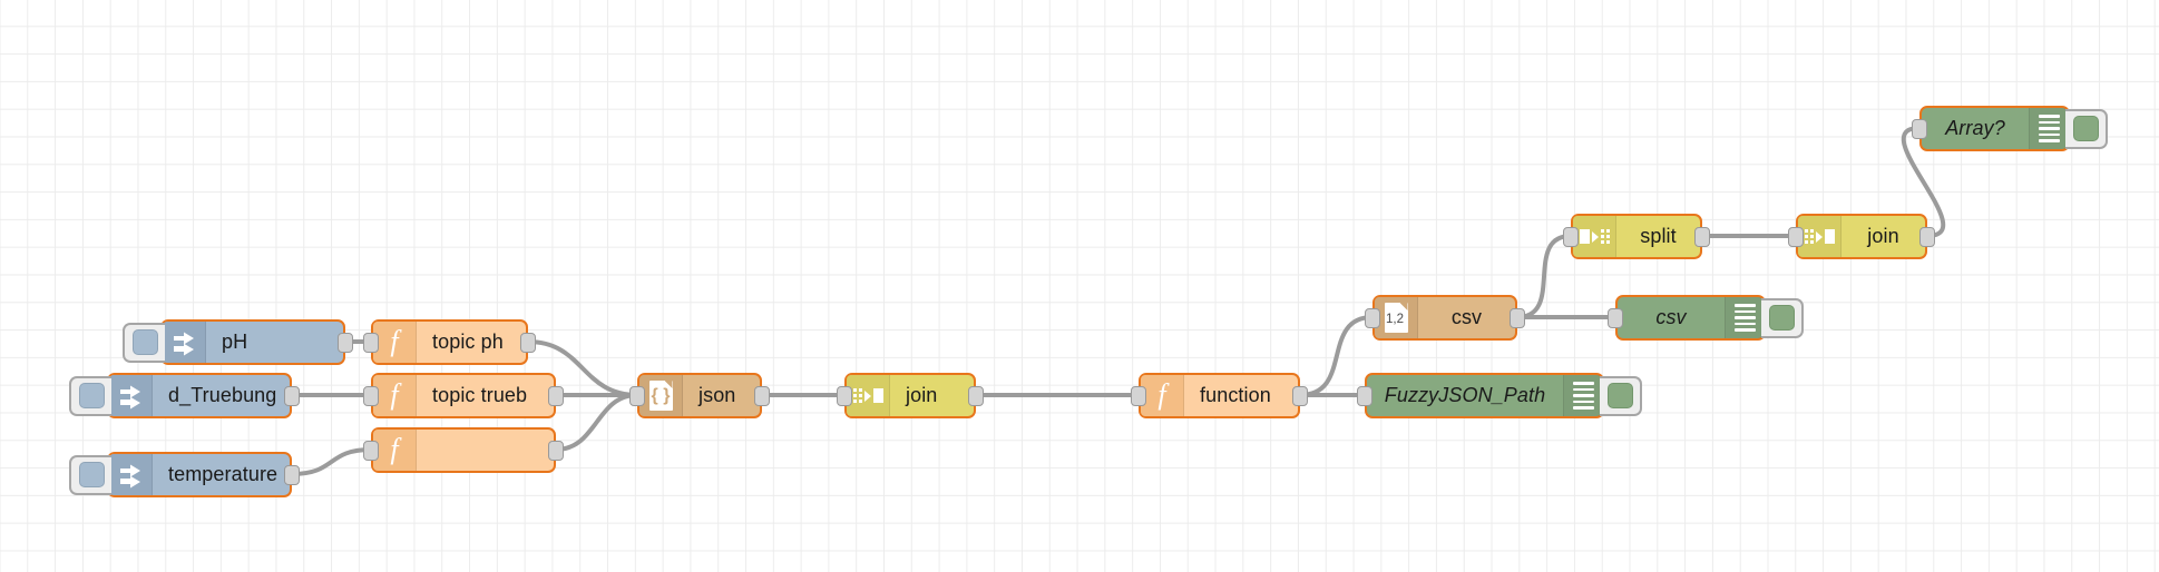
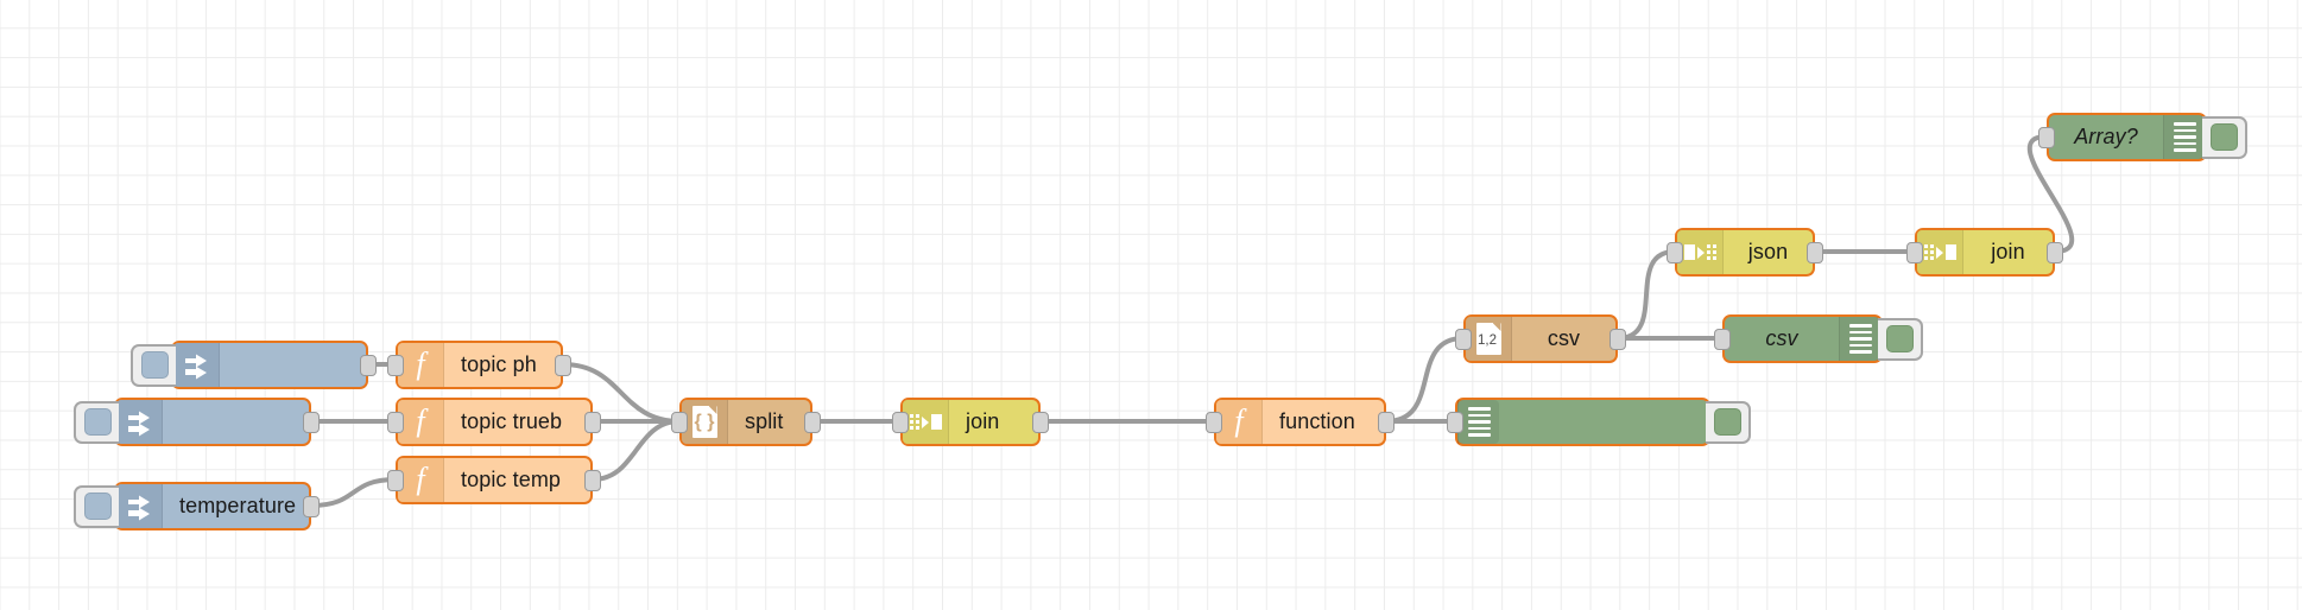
- pH
- d_Truebung
  temperature
  f
  topic ph
  f
  topic trueb
  f
+ topic temp
  { }
- json
+ split
  join
  f
  function
- FuzzyJSON_Path
  1,2
  csv
  csv
- split
+ json
  join
  Array?
